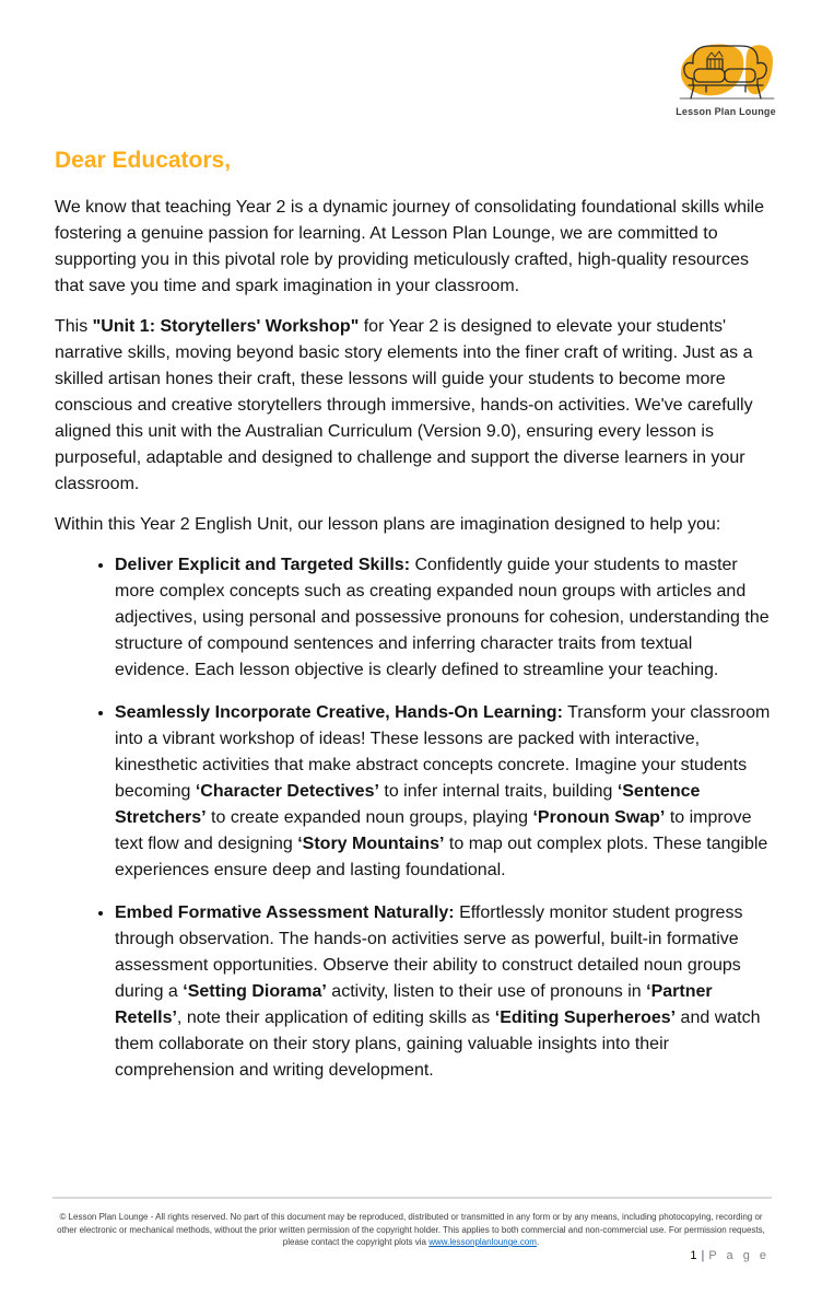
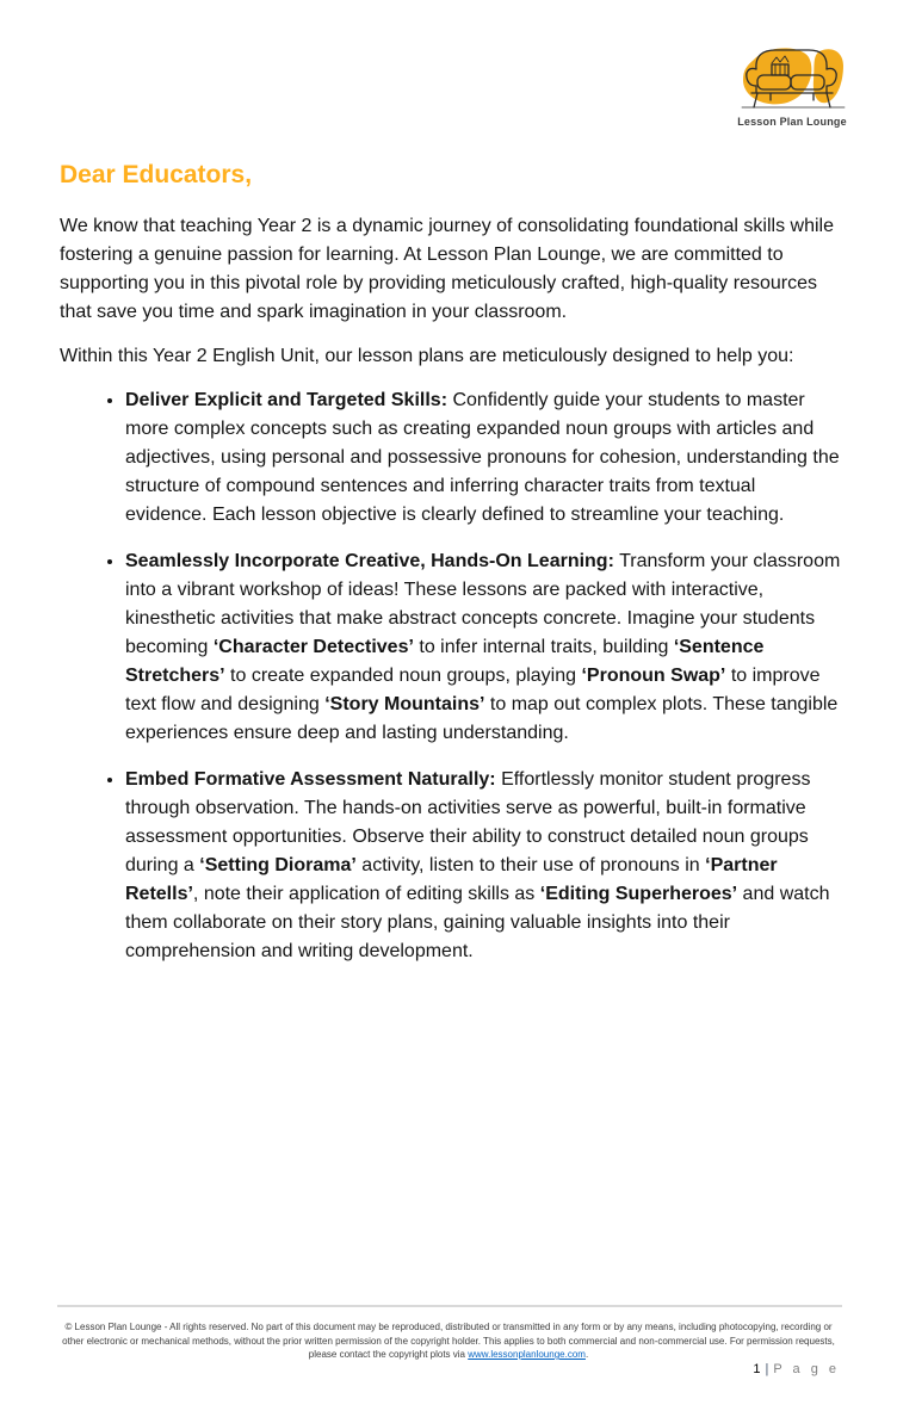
  Lesson Plan Lounge
  Dear Educators,
  We know that teaching Year 2 is a dynamic journey of consolidating foundational skills while fostering a genuine passion for learning. At Lesson Plan Lounge, we are committed to supporting you in this pivotal role by providing meticulously crafted, high-quality resources that save you time and spark imagination in your classroom.
- This "Unit 1: Storytellers' Workshop" for Year 2 is designed to elevate your students' narrative skills, moving beyond basic story elements into the finer craft of writing. Just as a skilled artisan hones their craft, these lessons will guide your students to become more conscious and creative storytellers through immersive, hands-on activities. We've carefully aligned this unit with the Australian Curriculum (Version 9.0), ensuring every lesson is purposeful, adaptable and designed to challenge and support the diverse learners in your classroom.
- Within this Year 2 English Unit, our lesson plans are imagination designed to help you:
+ Within this Year 2 English Unit, our lesson plans are meticulously designed to help you:
  Deliver Explicit and Targeted Skills: Confidently guide your students to master more complex concepts such as creating expanded noun groups with articles and adjectives, using personal and possessive pronouns for cohesion, understanding the structure of compound sentences and inferring character traits from textual evidence. Each lesson objective is clearly defined to streamline your teaching.
- Seamlessly Incorporate Creative, Hands-On Learning: Transform your classroom into a vibrant workshop of ideas! These lessons are packed with interactive, kinesthetic activities that make abstract concepts concrete. Imagine your students becoming ‘Character Detectives’ to infer internal traits, building ‘Sentence Stretchers’ to create expanded noun groups, playing ‘Pronoun Swap’ to improve text flow and designing ‘Story Mountains’ to map out complex plots. These tangible experiences ensure deep and lasting foundational.
+ Seamlessly Incorporate Creative, Hands-On Learning: Transform your classroom into a vibrant workshop of ideas! These lessons are packed with interactive, kinesthetic activities that make abstract concepts concrete. Imagine your students becoming ‘Character Detectives’ to infer internal traits, building ‘Sentence Stretchers’ to create expanded noun groups, playing ‘Pronoun Swap’ to improve text flow and designing ‘Story Mountains’ to map out complex plots. These tangible experiences ensure deep and lasting understanding.
  Embed Formative Assessment Naturally: Effortlessly monitor student progress through observation. The hands-on activities serve as powerful, built-in formative assessment opportunities. Observe their ability to construct detailed noun groups during a ‘Setting Diorama’ activity, listen to their use of pronouns in ‘Partner Retells’, note their application of editing skills as ‘Editing Superheroes’ and watch them collaborate on their story plans, gaining valuable insights into their comprehension and writing development.
  © Lesson Plan Lounge - All rights reserved. No part of this document may be reproduced, distributed or transmitted in any form or by any means, including photocopying, recording or other electronic or mechanical methods, without the prior written permission of the copyright holder. This applies to both commercial and non-commercial use. For permission requests, please contact the copyright plots via www.lessonplanlounge.com.
  1 | P a g e
